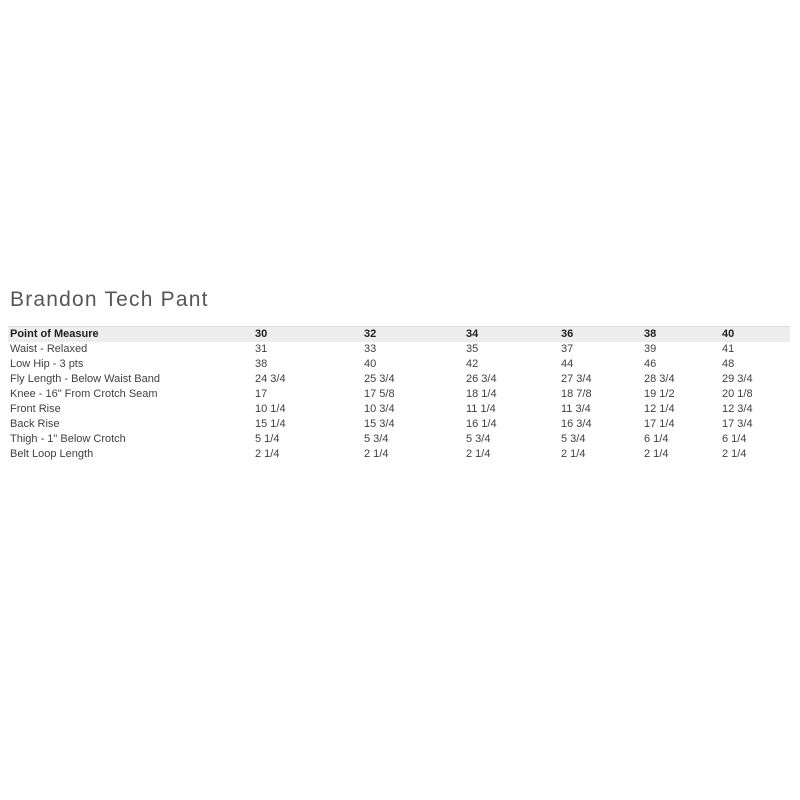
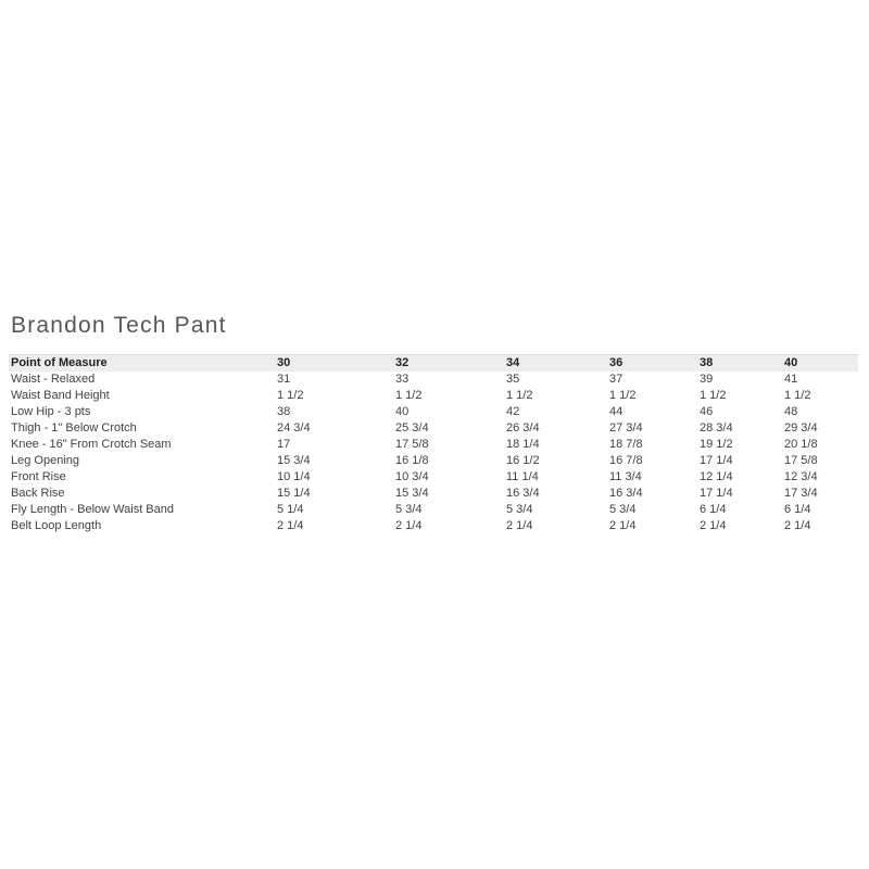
  Brandon Tech Pant
  Point of Measure	30	32	34	36	38	40
  Waist - Relaxed	31	33	35	37	39	41
+ Waist Band Height	1 1/2	1 1/2	1 1/2	1 1/2	1 1/2	1 1/2
  Low Hip - 3 pts	38	40	42	44	46	48
- Fly Length - Below Waist Band	24 3/4	25 3/4	26 3/4	27 3/4	28 3/4	29 3/4
+ Thigh - 1" Below Crotch	24 3/4	25 3/4	26 3/4	27 3/4	28 3/4	29 3/4
  Knee - 16" From Crotch Seam	17	17 5/8	18 1/4	18 7/8	19 1/2	20 1/8
+ Leg Opening	15 3/4	16 1/8	16 1/2	16 7/8	17 1/4	17 5/8
  Front Rise	10 1/4	10 3/4	11 1/4	11 3/4	12 1/4	12 3/4
- Back Rise	15 1/4	15 3/4	16 1/4	16 3/4	17 1/4	17 3/4
+ Back Rise	15 1/4	15 3/4	16 3/4	16 3/4	17 1/4	17 3/4
- Thigh - 1" Below Crotch	5 1/4	5 3/4	5 3/4	5 3/4	6 1/4	6 1/4
+ Fly Length - Below Waist Band	5 1/4	5 3/4	5 3/4	5 3/4	6 1/4	6 1/4
  Belt Loop Length	2 1/4	2 1/4	2 1/4	2 1/4	2 1/4	2 1/4
